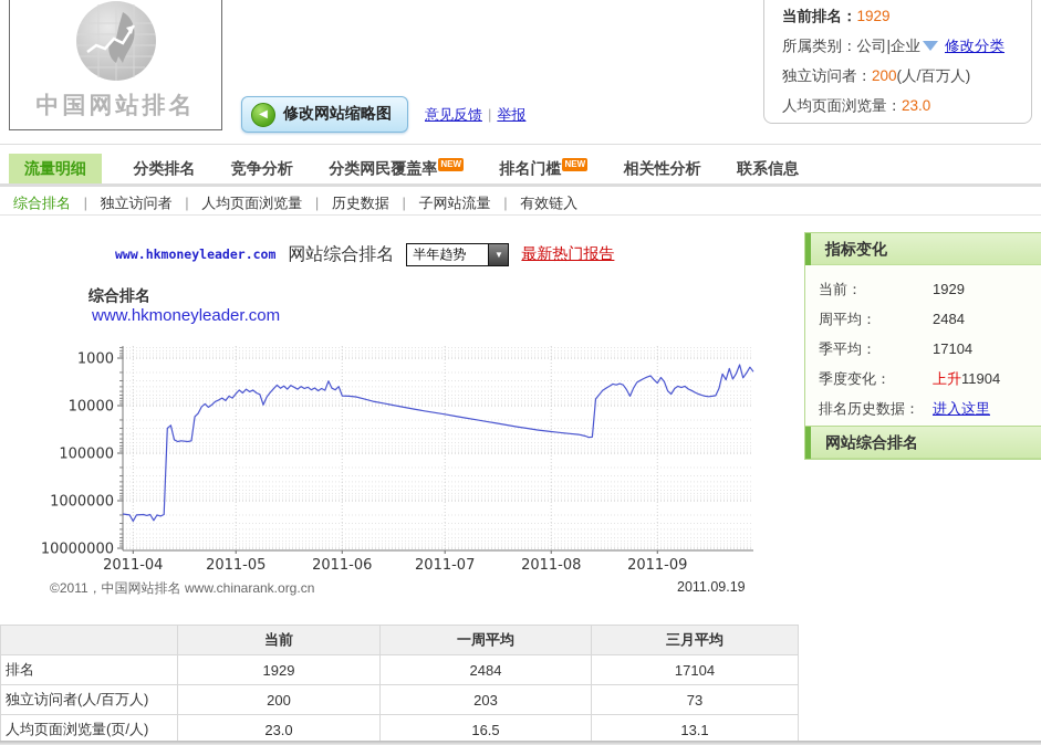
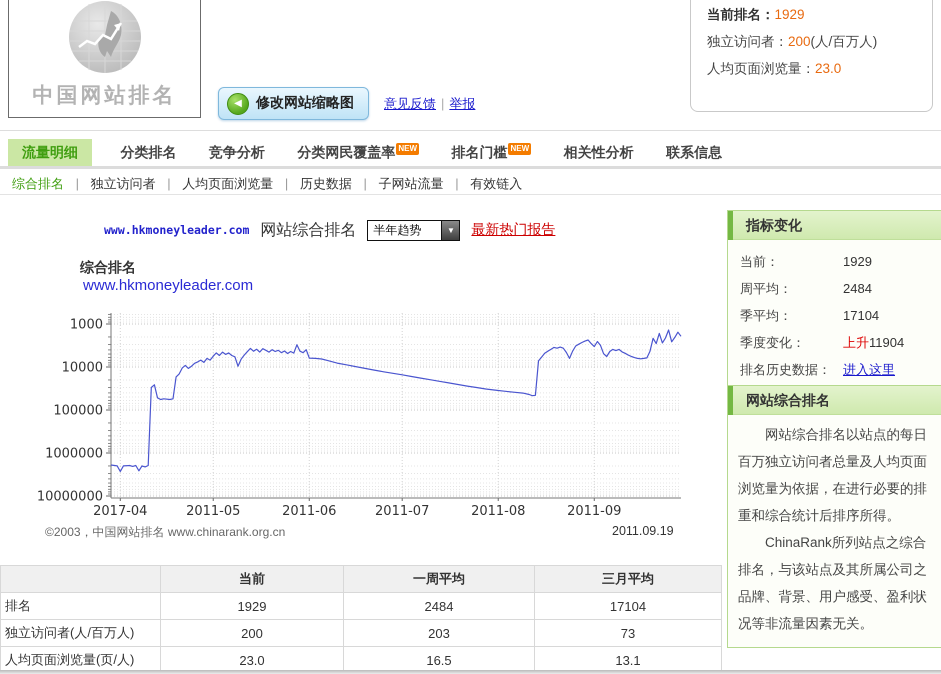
  中国网站排名
  ◀
  修改网站缩略图
  意见反馈 | 举报
  当前排名：1929
- 所属类别：公司|企业 修改分类
  独立访问者：200(人/百万人)
  人均页面浏览量：23.0
  流量明细 分类排名 竞争分析 分类网民覆盖率 NEW 排名门槛 NEW 相关性分析 联系信息
  综合排名 | 独立访问者 | 人均页面浏览量 | 历史数据 | 子网站流量 | 有效链入
  www.hkmoneyleader.com
  网站综合排名
  半年趋势
  ▼
  最新热门报告
  综合排名
  www.hkmoneyleader.com
  1000
  10000
  100000
  1000000
  10000000
- 2011-04
+ 2017-04
  2011-05
  2011-06
  2011-07
  2011-08
  2011-09
- ©2011，中国网站排名 www.chinarank.org.cn
+ ©2003，中国网站排名 www.chinarank.org.cn
  2011.09.19
  指标变化
  当前：
  1929
  周平均：
  2484
  季平均：
  17104
  季度变化：
  上升11904
  排名历史数据：
  进入这里
  网站综合排名
+ 网站综合排名以站点的每日百万独立访问者总量及人均页面浏览量为依据，在进行必要的排重和综合统计后排序所得。
+ ChinaRank所列站点之综合排名，与该站点及其所属公司之品牌、背景、用户感受、盈利状况等非流量因素无关。
  	当前	一周平均	三月平均
  排名	1929	2484	17104
  独立访问者(人/百万人)	200	203	73
  人均页面浏览量(页/人)	23.0	16.5	13.1
